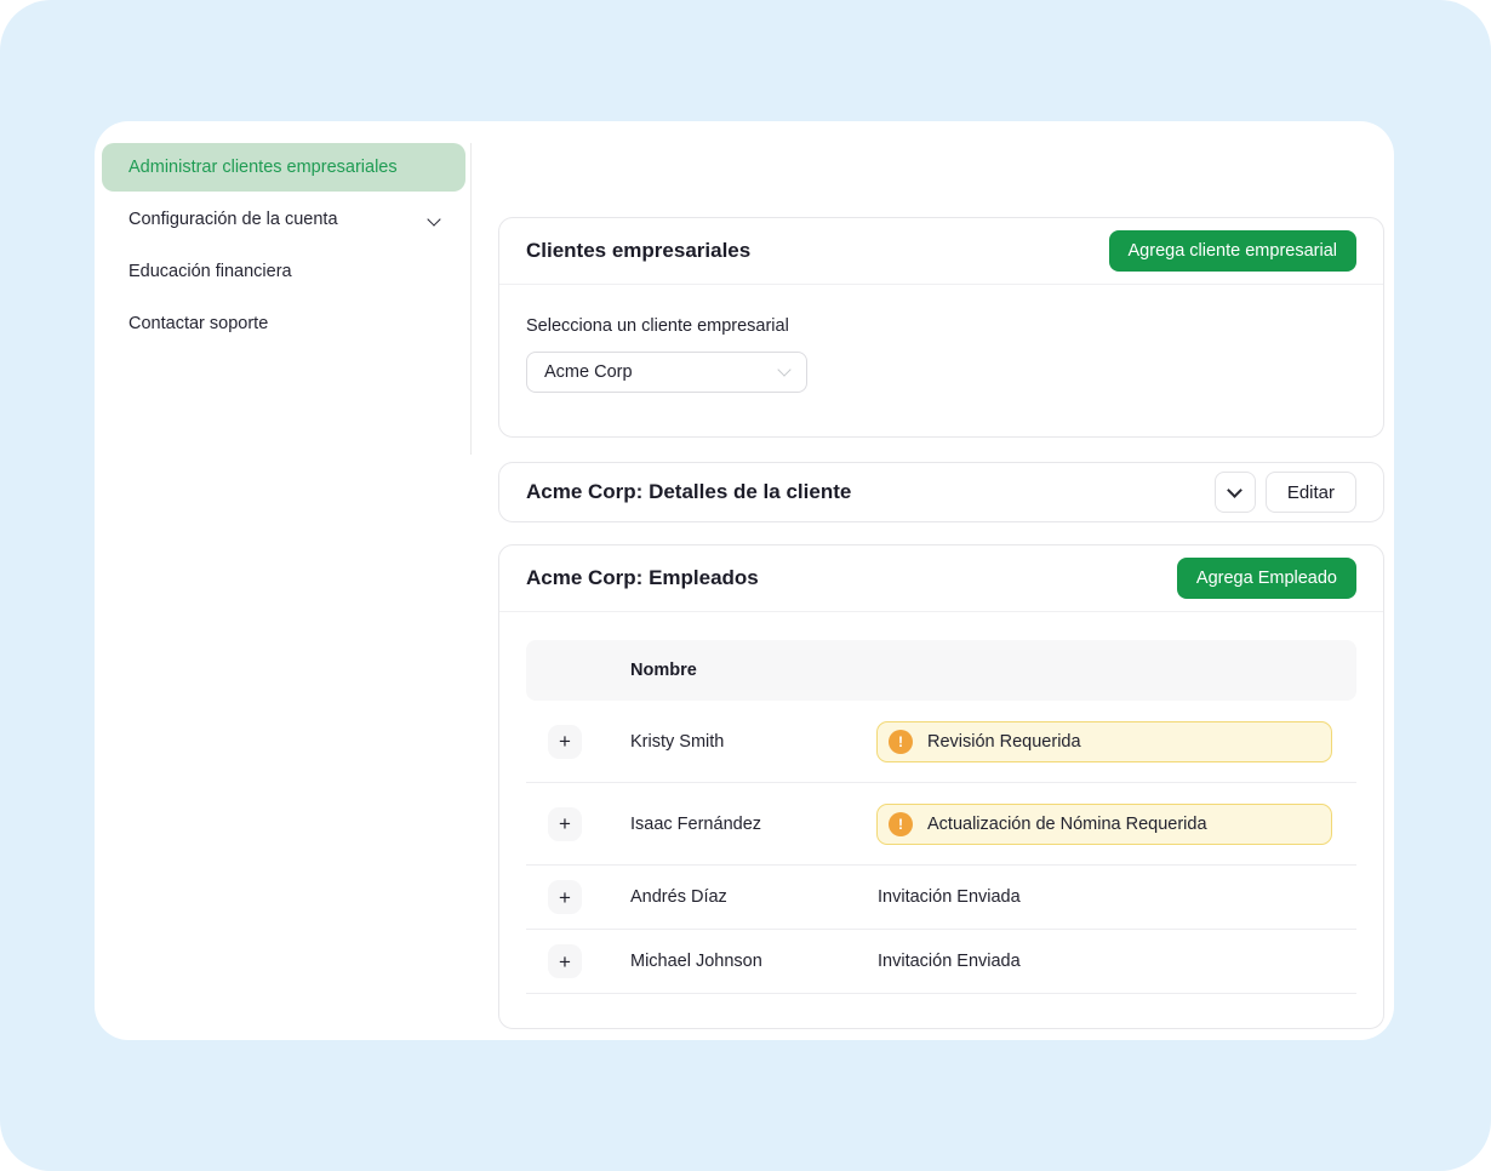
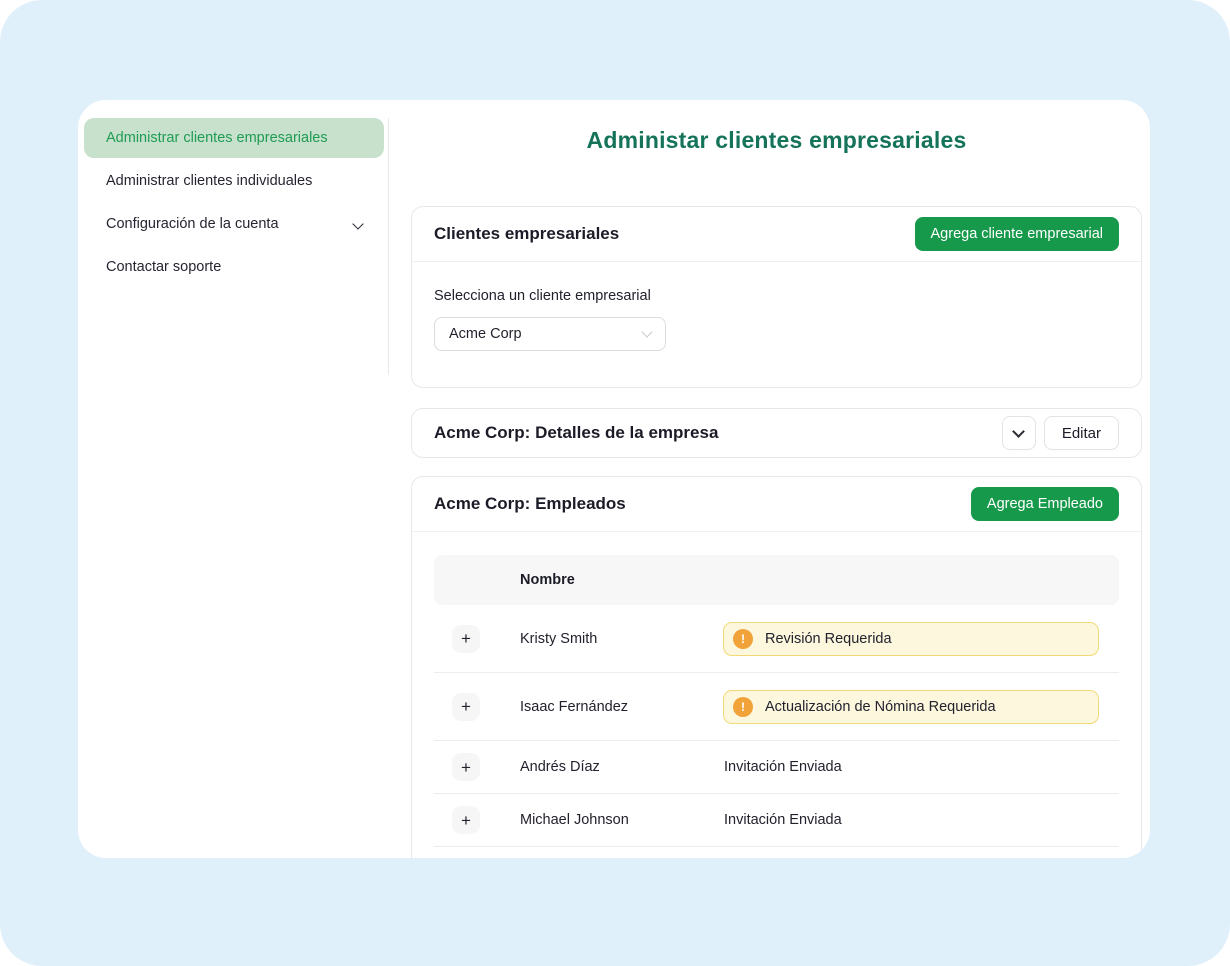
  Administrar clientes empresariales
+ Administrar clientes individuales
  Configuración de la cuenta
- Educación financiera
  Contactar soporte
+ Administar clientes empresariales
  Clientes empresariales
  Agrega cliente empresarial
  Selecciona un cliente empresarial
  Acme Corp
- Acme Corp: Detalles de la cliente
+ Acme Corp: Detalles de la empresa
  Editar
  Acme Corp: Empleados
  Agrega Empleado
  Nombre
  +
  Kristy Smith
  !
  Revisión Requerida
  +
  Isaac Fernández
  !
  Actualización de Nómina Requerida
  +
  Andrés Díaz
  Invitación Enviada
  +
  Michael Johnson
  Invitación Enviada
